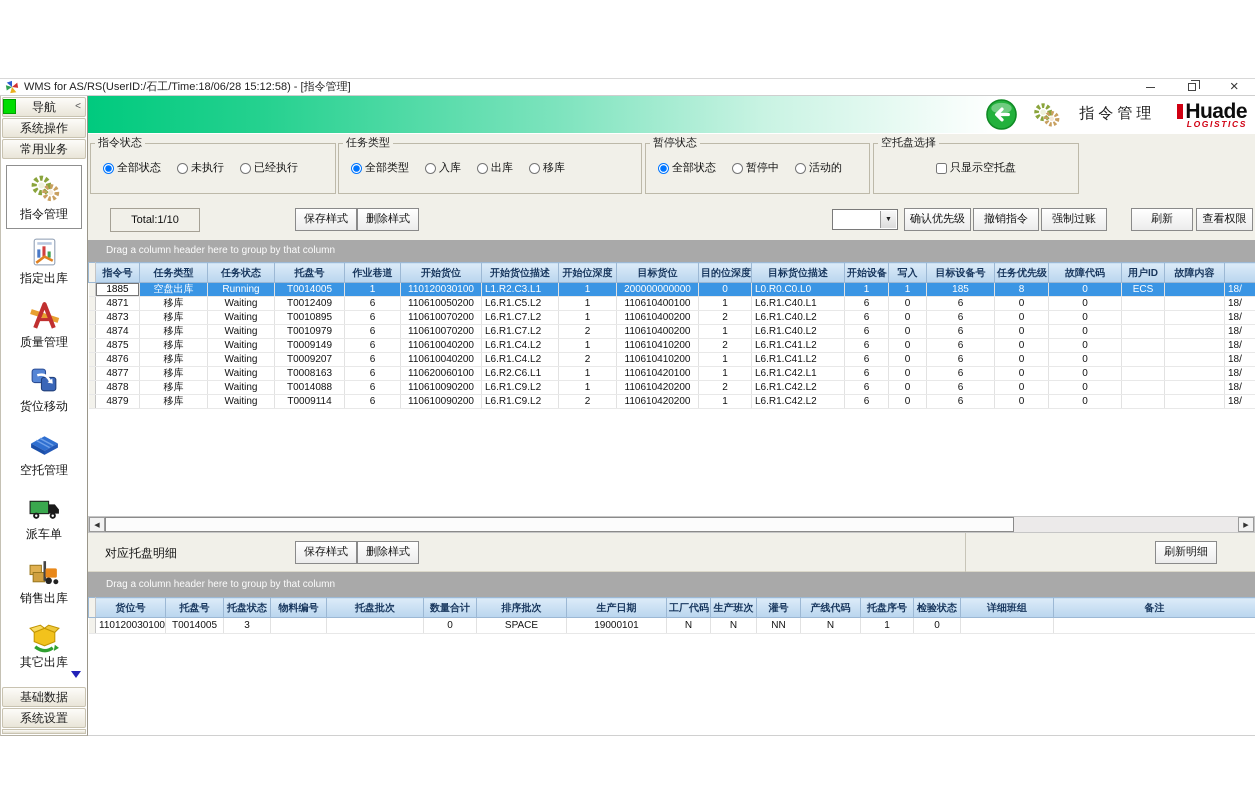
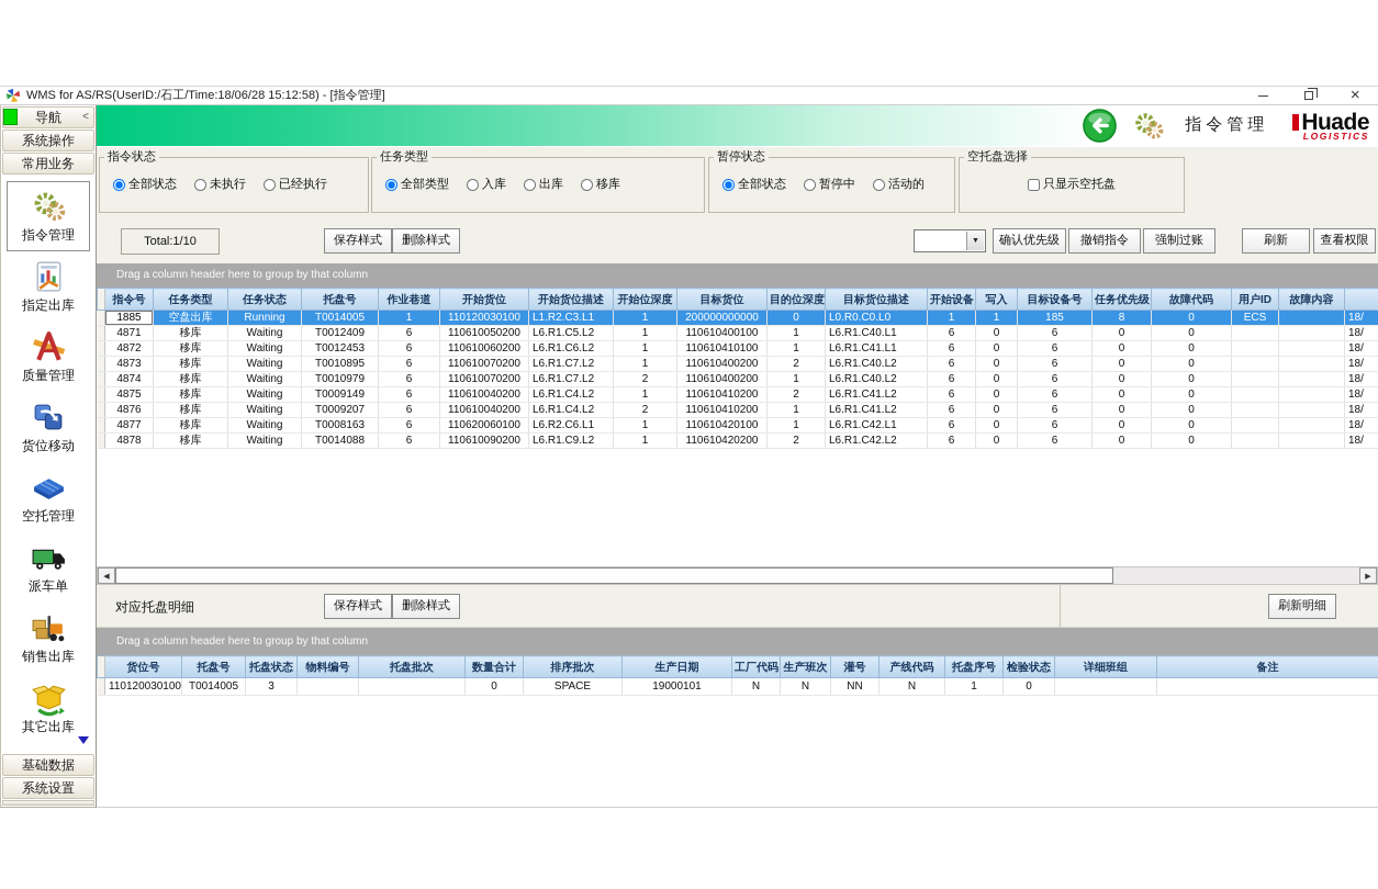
  WMS for AS/RS(UserID:/石工/Time:18/06/28 15:12:58) - [指令管理]
  导航
  <
  系统操作
  常用业务
  指令管理
  指定出库
  质量管理
  货位移动
  空托管理
  派车单
  销售出库
  其它出库
  基础数据
  系统设置
  指令管理
  Huade
  LOGISTICS
  指令状态
  全部状态
  未执行
  已经执行
  任务类型
  全部类型
  入库
  出库
  移库
  暂停状态
  全部状态
  暂停中
  活动的
  空托盘选择
  只显示空托盘
  Total:1/10
  保存样式
  删除样式
  确认优先级
  撤销指令
  强制过账
  刷新
  查看权限
  Drag a column header here to group by that column
  	指令号	任务类型	任务状态	托盘号	作业巷道	开始货位	开始货位描述	开始位深度	目标货位	目的位深度	目标货位描述	开始设备	写入	目标设备号	任务优先级	故障代码	用户ID	故障内容
  	1885	空盘出库	Running	T0014005	1	110120030100	L1.R2.C3.L1	1	200000000000	0	L0.R0.C0.L0	1	1	185	8	0	ECS		18/
  	4871	移库	Waiting	T0012409	6	110610050200	L6.R1.C5.L2	1	110610400100	1	L6.R1.C40.L1	6	0	6	0	0			18/
+ 	4872	移库	Waiting	T0012453	6	110610060200	L6.R1.C6.L2	1	110610410100	1	L6.R1.C41.L1	6	0	6	0	0			18/
  	4873	移库	Waiting	T0010895	6	110610070200	L6.R1.C7.L2	1	110610400200	2	L6.R1.C40.L2	6	0	6	0	0			18/
  	4874	移库	Waiting	T0010979	6	110610070200	L6.R1.C7.L2	2	110610400200	1	L6.R1.C40.L2	6	0	6	0	0			18/
  	4875	移库	Waiting	T0009149	6	110610040200	L6.R1.C4.L2	1	110610410200	2	L6.R1.C41.L2	6	0	6	0	0			18/
  	4876	移库	Waiting	T0009207	6	110610040200	L6.R1.C4.L2	2	110610410200	1	L6.R1.C41.L2	6	0	6	0	0			18/
  	4877	移库	Waiting	T0008163	6	110620060100	L6.R2.C6.L1	1	110610420100	1	L6.R1.C42.L1	6	0	6	0	0			18/
  	4878	移库	Waiting	T0014088	6	110610090200	L6.R1.C9.L2	1	110610420200	2	L6.R1.C42.L2	6	0	6	0	0			18/
- 	4879	移库	Waiting	T0009114	6	110610090200	L6.R1.C9.L2	2	110610420200	1	L6.R1.C42.L2	6	0	6	0	0			18/
  对应托盘明细
  保存样式
  删除样式
  刷新明细
  Drag a column header here to group by that column
  	货位号	托盘号	托盘状态	物料编号	托盘批次	数量合计	排序批次	生产日期	工厂代码	生产班次	灌号	产线代码	托盘序号	检验状态	详细班组	备注
  	110120030100	T0014005	3			0	SPACE	19000101	N	N	NN	N	1	0
